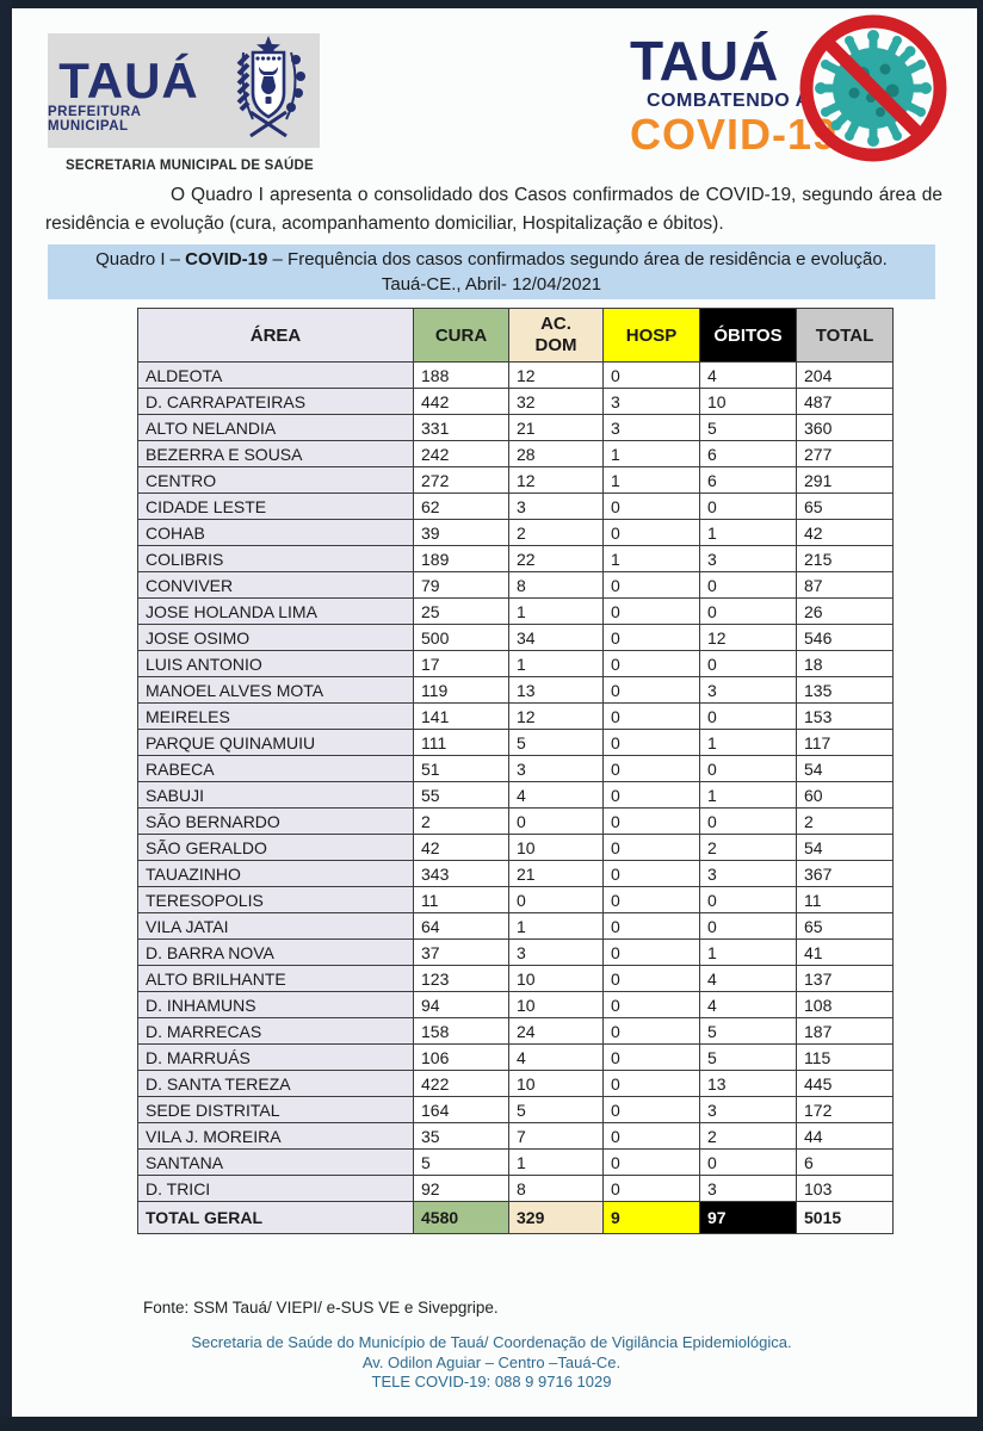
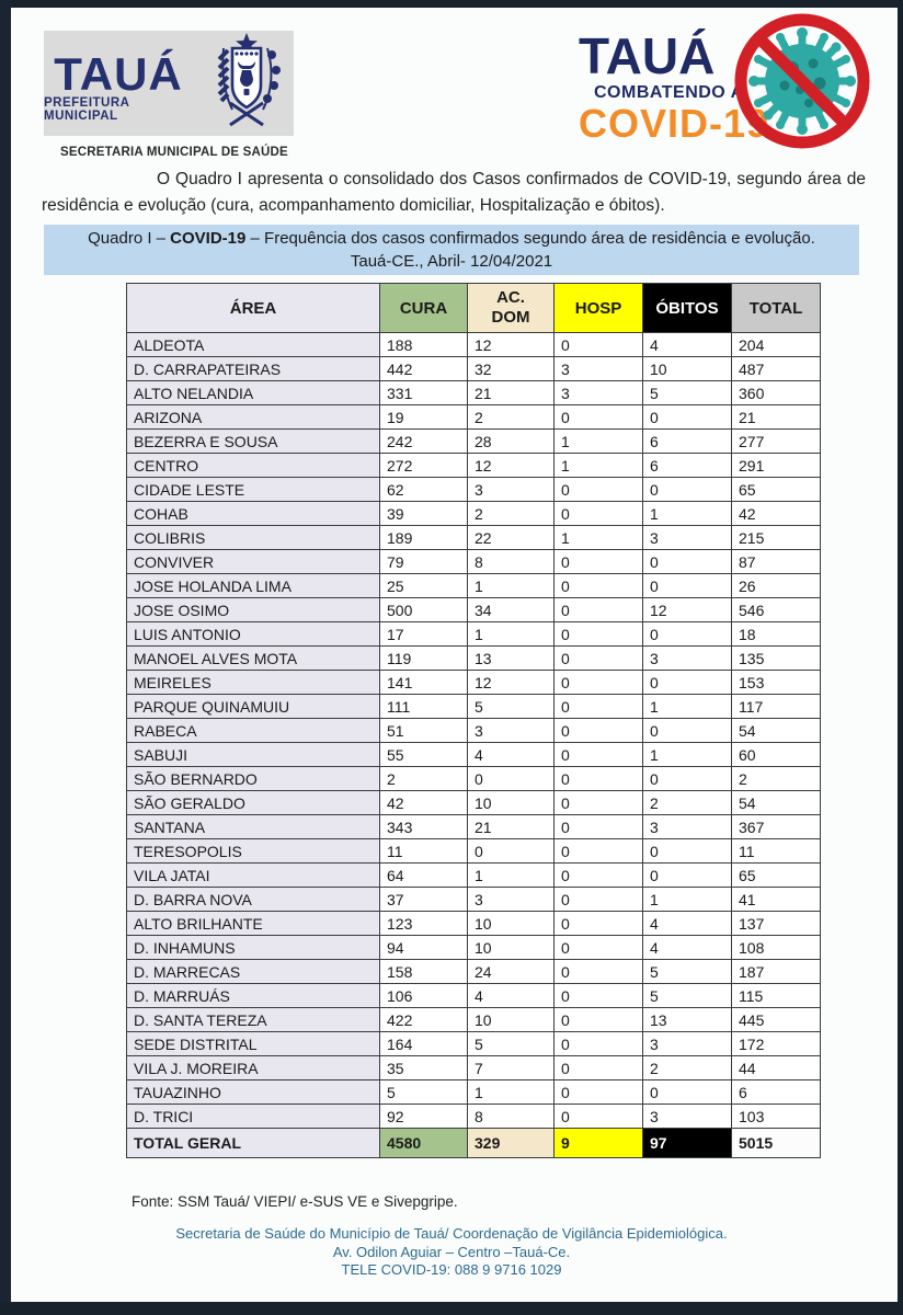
  TAUÁ
  PREFEITURA MUNICIPAL
  TAUÁ
  COMBATENDO
  COVID-1
  SECRETARIA MUNICIPAL DE SAÚDE
  O Quadro I apresenta o consolidado dos Casos confirmados de COVID-19, segundo área de residência e evolução (cura, acompanhamento domiciliar, Hospitalização e óbitos).
  Quadro I – COVID-19 – Frequência dos casos confirmados segundo área de residência e evolução.
  Tauá-CE., Abril- 12/04/2021
  ÁREA	CURA	AC. DOM	HOSP	ÓBITOS	TOTAL
  ALDEOTA	188	12	0	4	204
  D. CARRAPATEIRAS	442	32	3	10	487
  ALTO NELANDIA	331	21	3	5	360
+ ARIZONA	19	2	0	0	21
  BEZERRA E SOUSA	242	28	1	6	277
  CENTRO	272	12	1	6	291
  CIDADE LESTE	62	3	0	0	65
  COHAB	39	2	0	1	42
  COLIBRIS	189	22	1	3	215
  CONVIVER	79	8	0	0	87
  JOSE HOLANDA LIMA	25	1	0	0	26
  JOSE OSIMO	500	34	0	12	546
  LUIS ANTONIO	17	1	0	0	18
  MANOEL ALVES MOTA	119	13	0	3	135
  MEIRELES	141	12	0	0	153
  PARQUE QUINAMUIU	111	5	0	1	117
  RABECA	51	3	0	0	54
  SABUJI	55	4	0	1	60
  SÃO BERNARDO	2	0	0	0	2
  SÃO GERALDO	42	10	0	2	54
- TAUAZINHO	343	21	0	3	367
+ SANTANA	343	21	0	3	367
  TERESOPOLIS	11	0	0	0	11
  VILA JATAI	64	1	0	0	65
  D. BARRA NOVA	37	3	0	1	41
  ALTO BRILHANTE	123	10	0	4	137
  D. INHAMUNS	94	10	0	4	108
  D. MARRECAS	158	24	0	5	187
  D. MARRUÁS	106	4	0	5	115
  D. SANTA TEREZA	422	10	0	13	445
  SEDE DISTRITAL	164	5	0	3	172
  VILA J. MOREIRA	35	7	0	2	44
- SANTANA	5	1	0	0	6
+ TAUAZINHO	5	1	0	0	6
  D. TRICI	92	8	0	3	103
  TOTAL GERAL	4580	329	9	97	5015
  Fonte: SSM Tauá/ VIEPI/ e-SUS VE e Sivepgripe.
  Secretaria de Saúde do Município de Tauá/ Coordenação de Vigilância Epidemiológica.
  Av. Odilon Aguiar – Centro –Tauá-Ce.
  TELE COVID-19: 088 9 9716 1029
